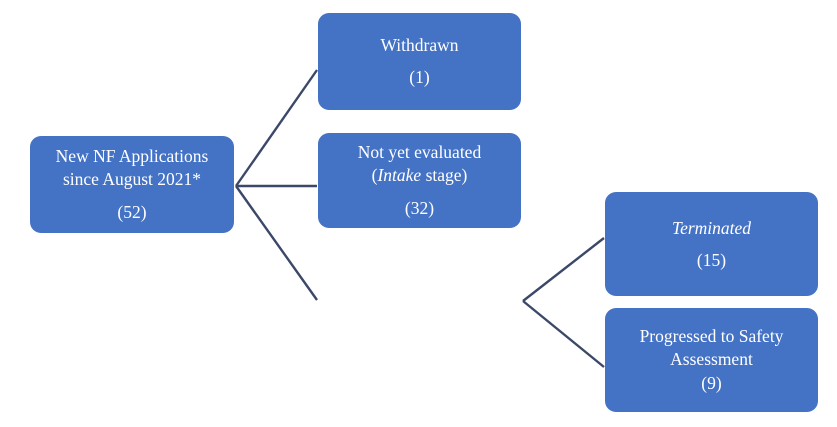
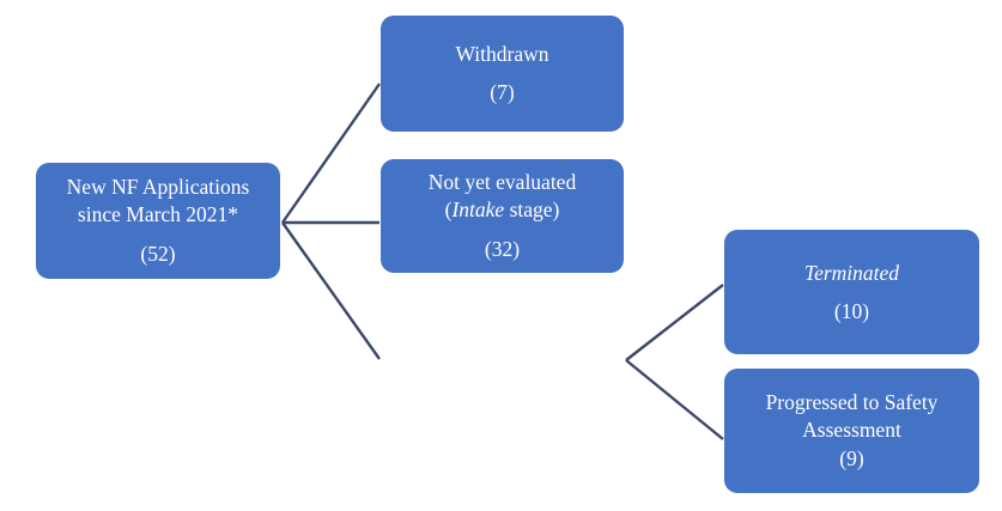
  New NF Applications
- since August 2021*
+ since March 2021*
  (52)
  Withdrawn
- (1)
+ (7)
  Not yet evaluated
  (Intake stage)
  (32)
  Terminated
- (15)
+ (10)
  Progressed to Safety
  Assessment
  (9)
